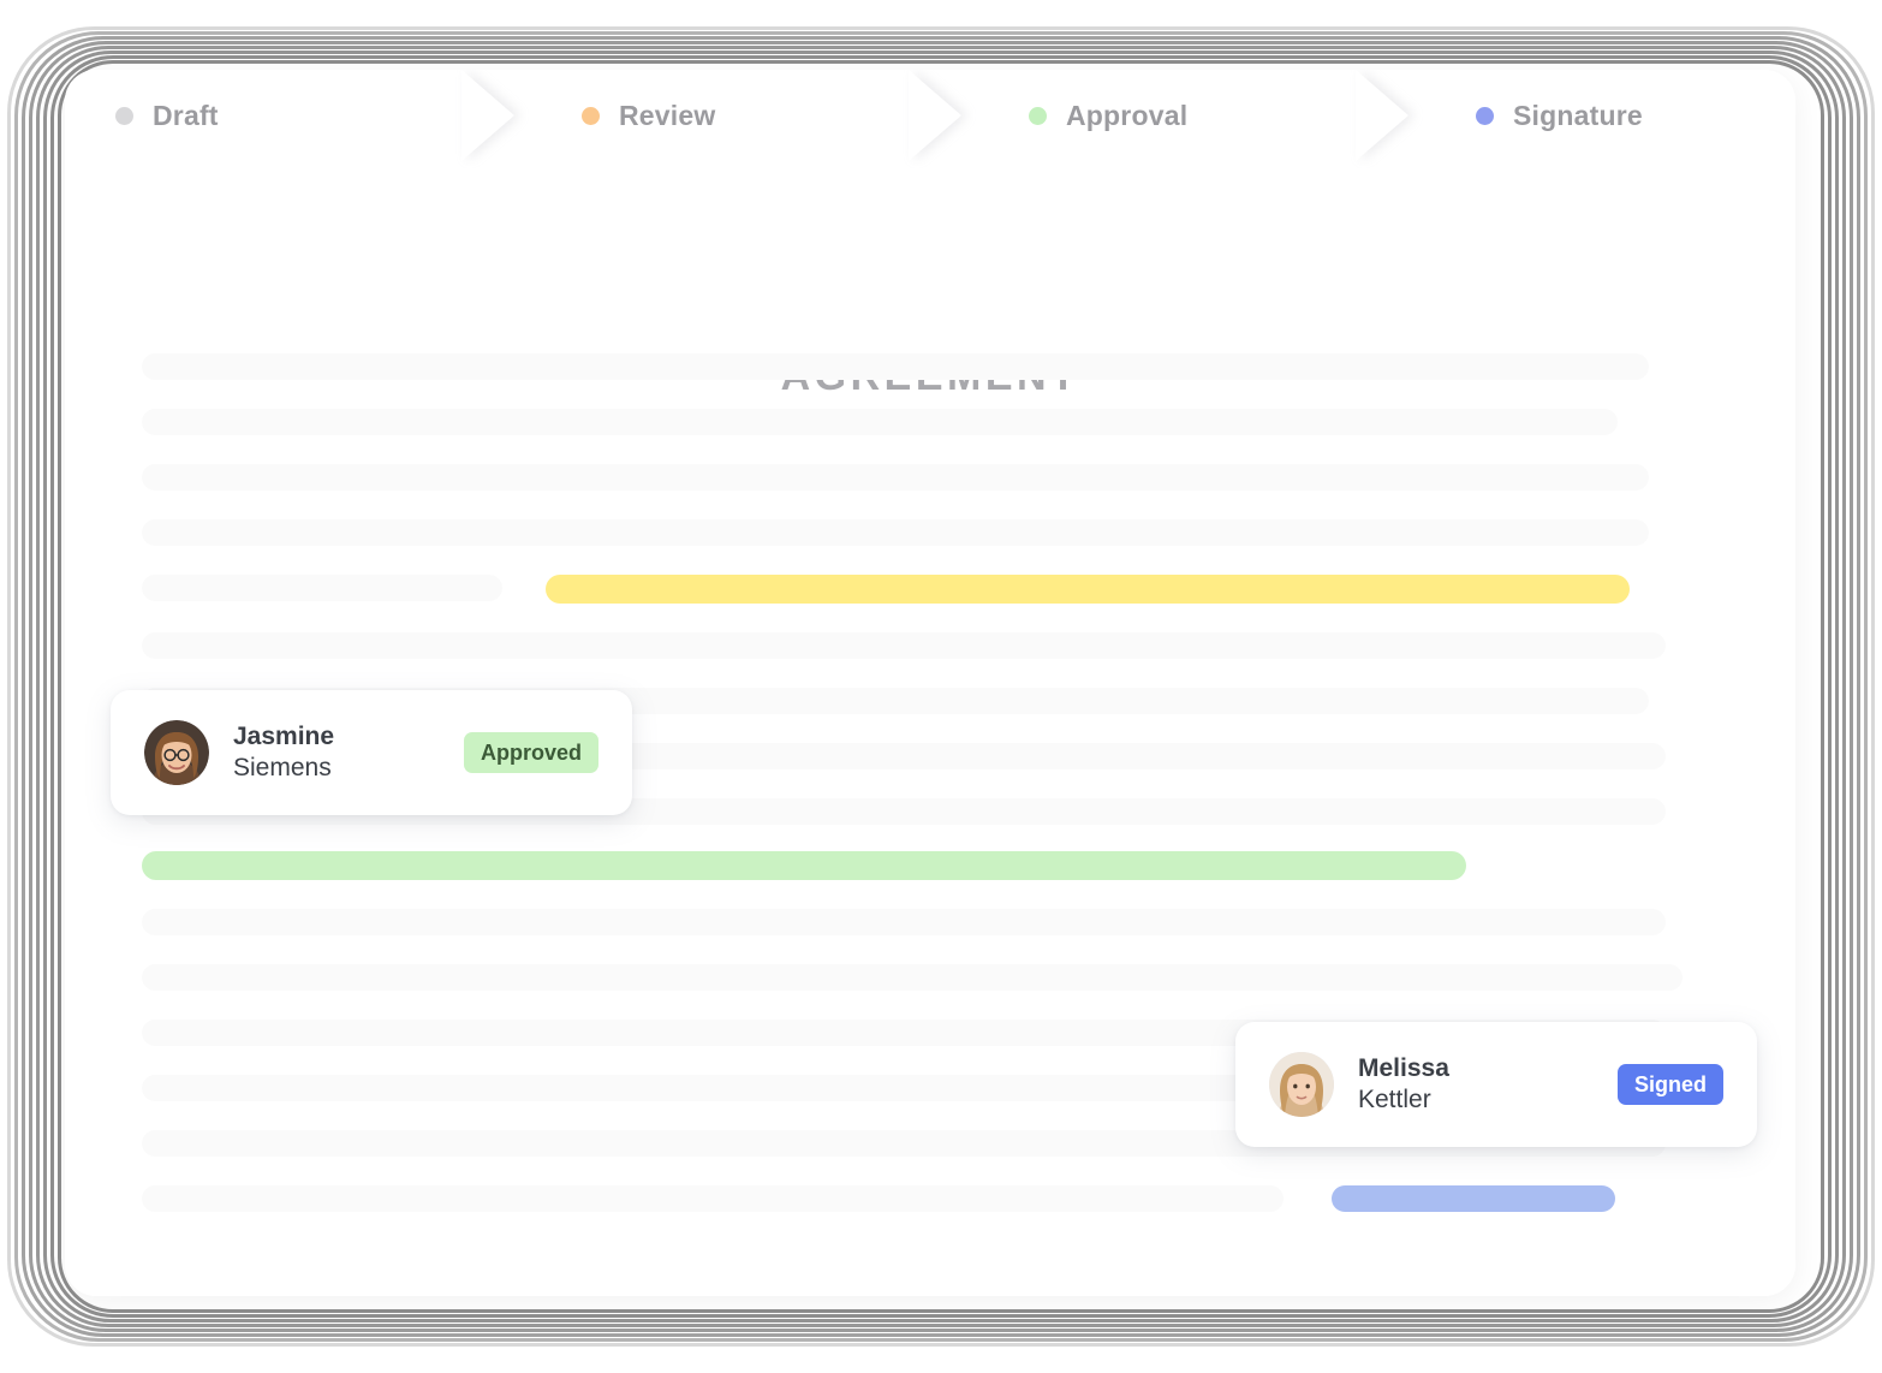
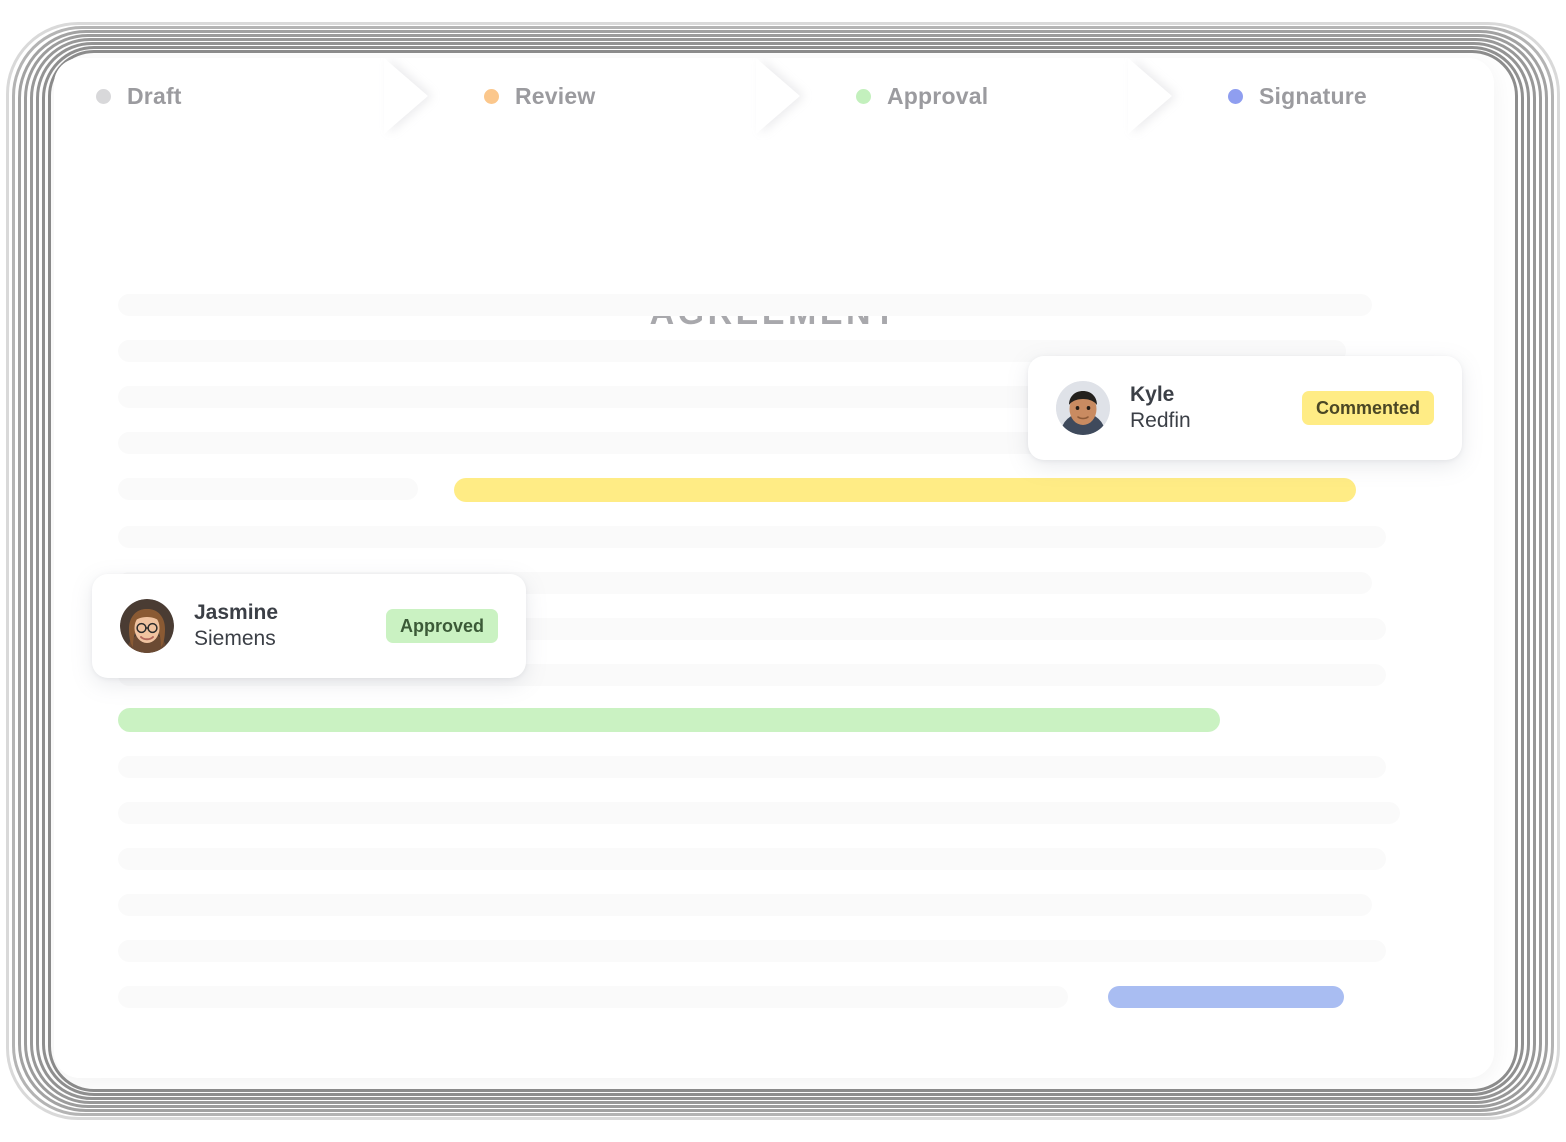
  Draft
  Review
  Approval
  Signature
+ Kyle
+ Redfin
+ Commented
  Jasmine
  Siemens
  Approved
- Melissa
- Kettler
- Signed
